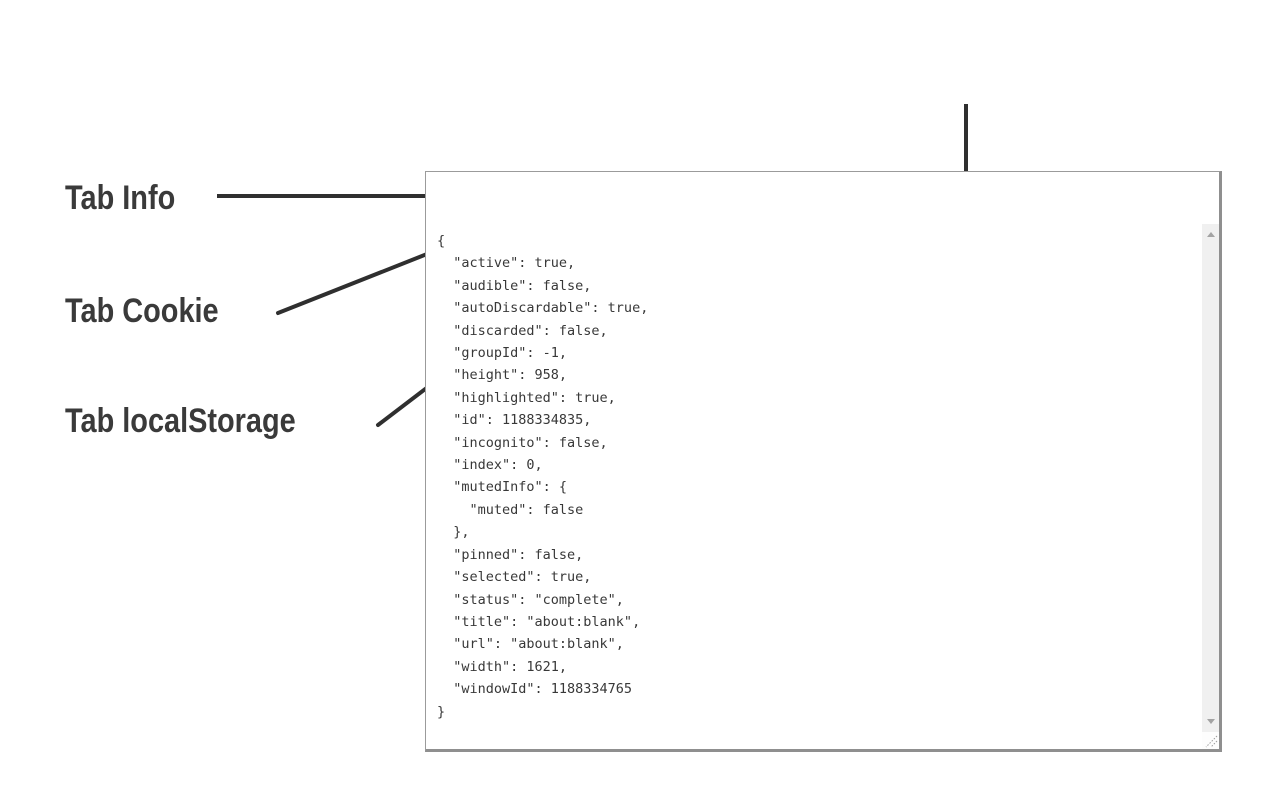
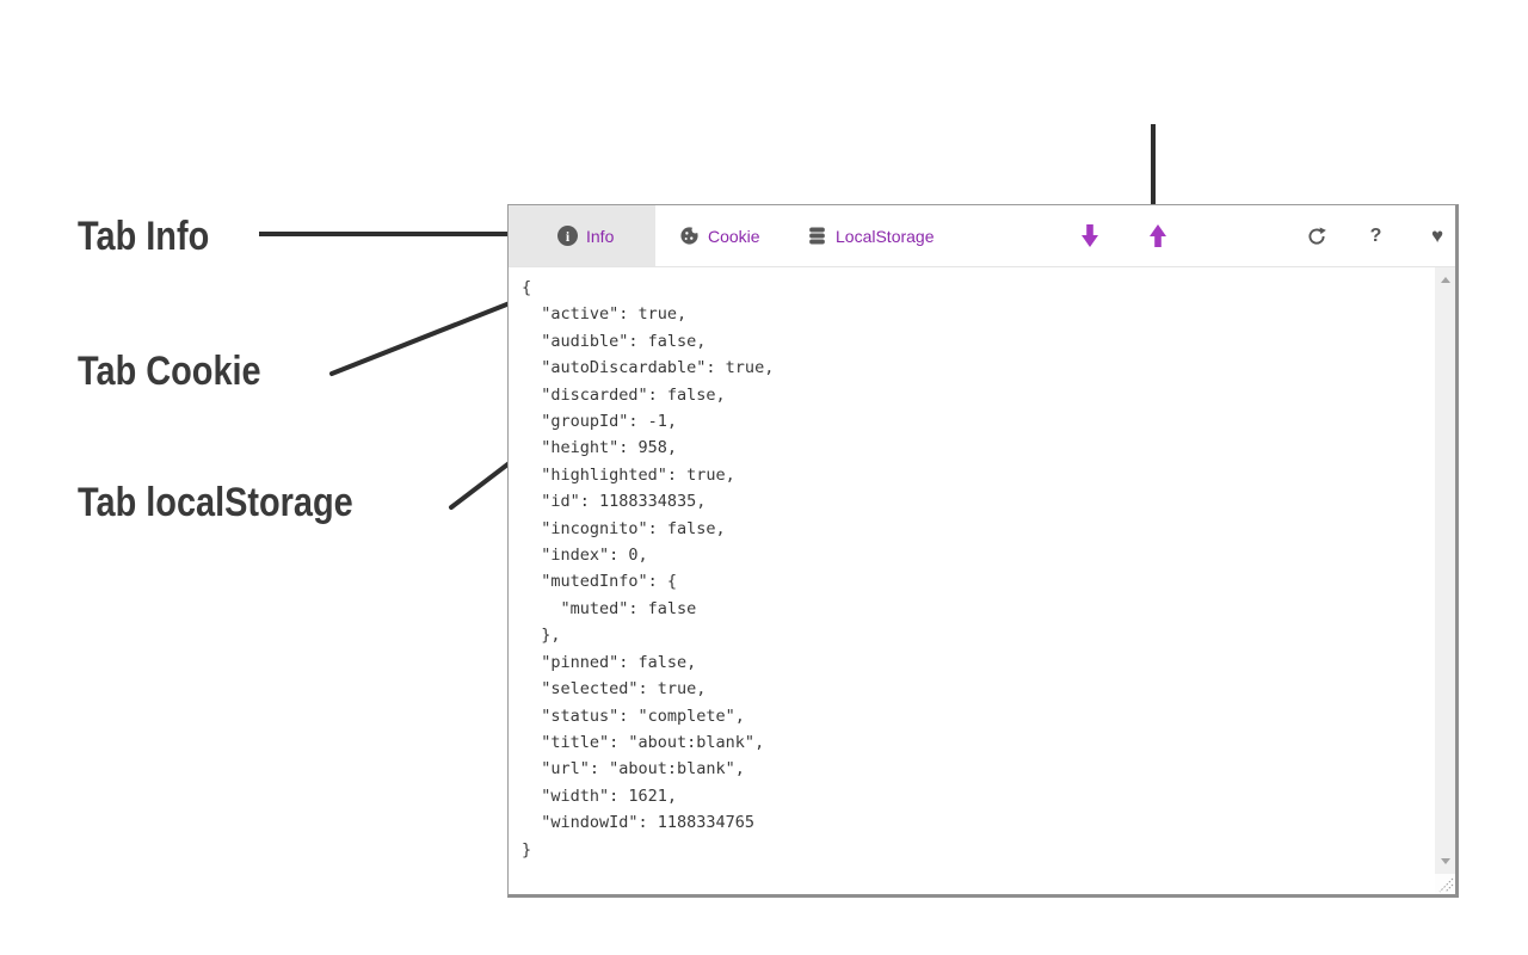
  Tab Info
  Tab Cookie
  Tab localStorage
+ i
+ Info
+ Cookie
+ LocalStorage
+ ?
+ ♥
  {
  "active": true,
  "audible": false,
  "autoDiscardable": true,
  "discarded": false,
  "groupId": -1,
  "height": 958,
  "highlighted": true,
  "id": 1188334835,
  "incognito": false,
  "index": 0,
  "mutedInfo": {
  "muted": false
  },
  "pinned": false,
  "selected": true,
  "status": "complete",
  "title": "about:blank",
  "url": "about:blank",
  "width": 1621,
  "windowId": 1188334765
  }
